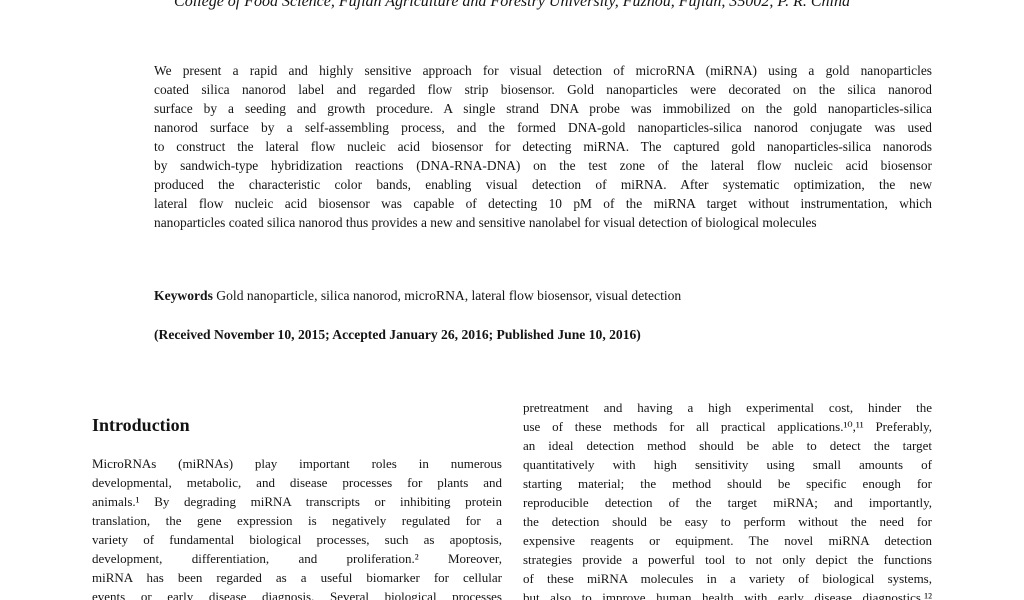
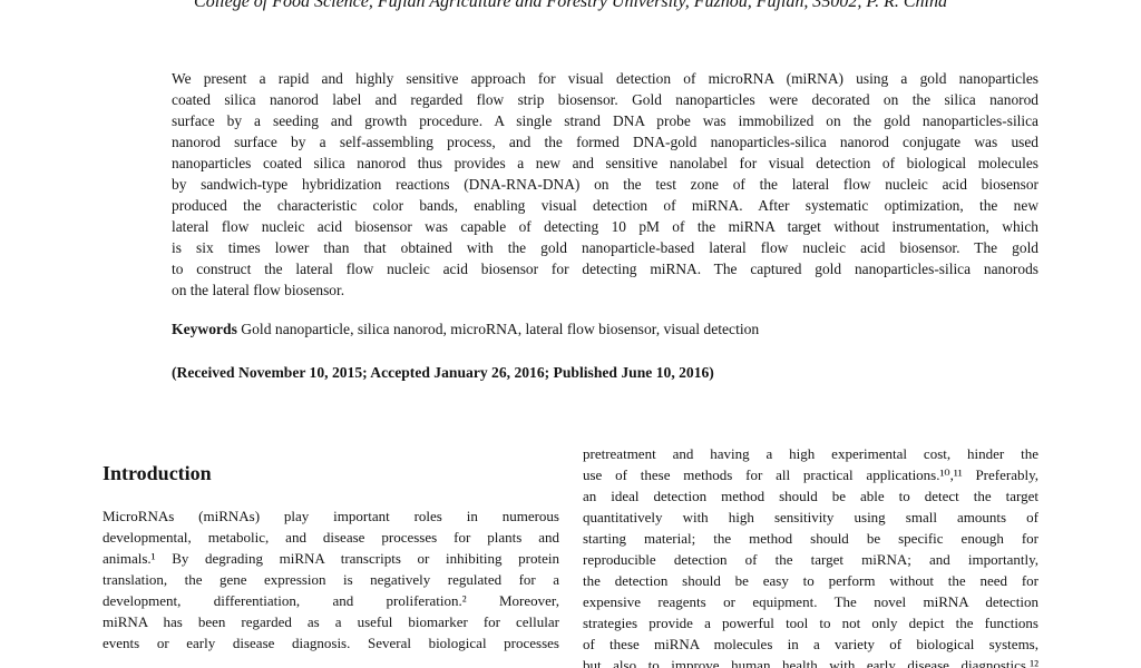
  College of Food Science, Fujian Agriculture and Forestry University, Fuzhou, Fujian, 35002, P. R. China
  We present a rapid and highly sensitive approach for visual detection of microRNA (miRNA) using a gold nanoparticles
  coated silica nanorod label and regarded flow strip biosensor. Gold nanoparticles were decorated on the silica nanorod
  surface by a seeding and growth procedure. A single strand DNA probe was immobilized on the gold nanoparticles-silica
  nanorod surface by a self-assembling process, and the formed DNA-gold nanoparticles-silica nanorod conjugate was used
- to construct the lateral flow nucleic acid biosensor for detecting miRNA. The captured gold nanoparticles-silica nanorods
+ nanoparticles coated silica nanorod thus provides a new and sensitive nanolabel for visual detection of biological molecules
  by sandwich-type hybridization reactions (DNA-RNA-DNA) on the test zone of the lateral flow nucleic acid biosensor
  produced the characteristic color bands, enabling visual detection of miRNA. After systematic optimization, the new
  lateral flow nucleic acid biosensor was capable of detecting 10 pM of the miRNA target without instrumentation, which
+ is six times lower than that obtained with the gold nanoparticle-based lateral flow nucleic acid biosensor. The gold
- nanoparticles coated silica nanorod thus provides a new and sensitive nanolabel for visual detection of biological molecules
+ to construct the lateral flow nucleic acid biosensor for detecting miRNA. The captured gold nanoparticles-silica nanorods
+ on the lateral flow biosensor.
  Keywords Gold nanoparticle, silica nanorod, microRNA, lateral flow biosensor, visual detection
  (Received November 10, 2015; Accepted January 26, 2016; Published June 10, 2016)
  Introduction
  MicroRNAs (miRNAs) play important roles in numerous
  developmental, metabolic, and disease processes for plants and
  animals.¹ By degrading miRNA transcripts or inhibiting protein
  translation, the gene expression is negatively regulated for a
- variety of fundamental biological processes, such as apoptosis,
  development, differentiation, and proliferation.² Moreover,
  miRNA has been regarded as a useful biomarker for cellular
  events or early disease diagnosis. Several biological processes
  pretreatment and having a high experimental cost, hinder the
  use of these methods for all practical applications.¹⁰,¹¹ Preferably,
  an ideal detection method should be able to detect the target
  quantitatively with high sensitivity using small amounts of
  starting material; the method should be specific enough for
  reproducible detection of the target miRNA; and importantly,
  the detection should be easy to perform without the need for
  expensive reagents or equipment. The novel miRNA detection
  strategies provide a powerful tool to not only depict the functions
  of these miRNA molecules in a variety of biological systems,
  but also to improve human health with early disease diagnostics.¹²
